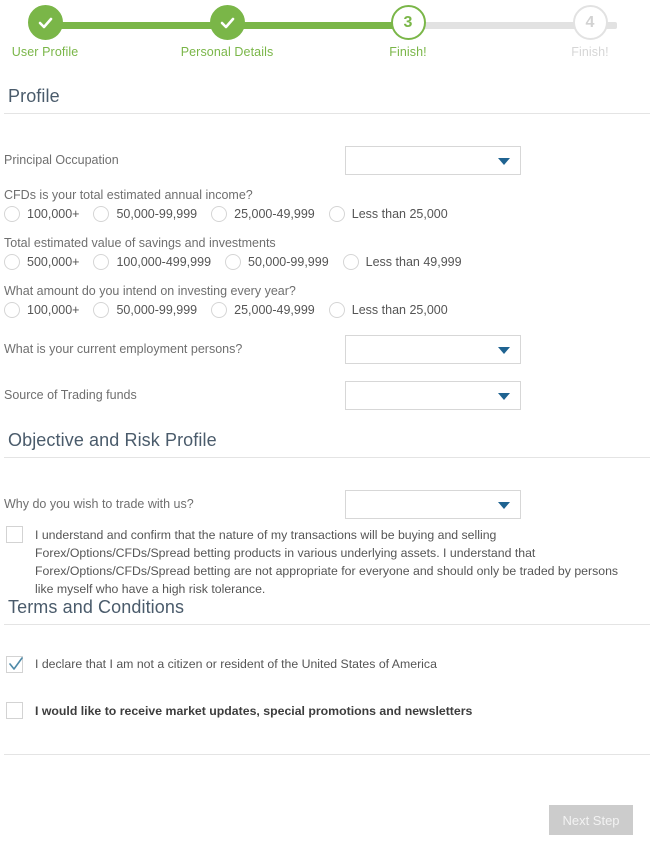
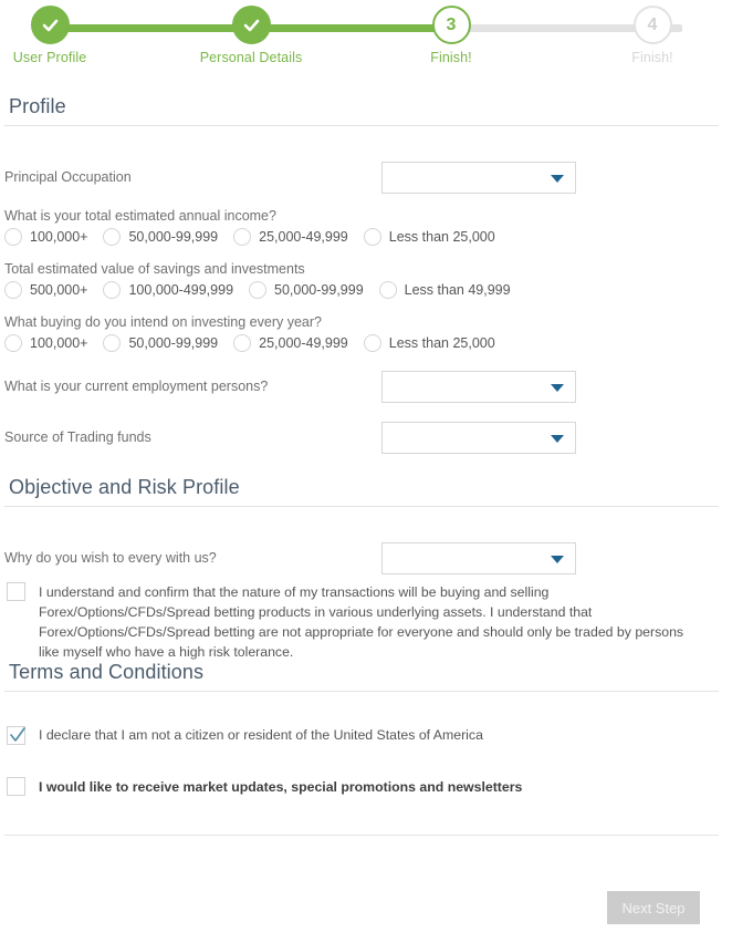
  User Profile
  Personal Details
  3
  Finish!
  4
  Finish!
  Profile
  Principal Occupation
- CFDs is your total estimated annual income?
+ What is your total estimated annual income?
  100,000+
  50,000-99,999
  25,000-49,999
  Less than 25,000
  Total estimated value of savings and investments
  500,000+
  100,000-499,999
  50,000-99,999
  Less than 49,999
- What amount do you intend on investing every year?
+ What buying do you intend on investing every year?
  100,000+
  50,000-99,999
  25,000-49,999
  Less than 25,000
  What is your current employment persons?
  Source of Trading funds
  Objective and Risk Profile
- Why do you wish to trade with us?
+ Why do you wish to every with us?
  I understand and confirm that the nature of my transactions will be buying and selling Forex/Options/CFDs/Spread betting products in various underlying assets. I understand that Forex/Options/CFDs/Spread betting are not appropriate for everyone and should only be traded by persons like myself who have a high risk tolerance.
  Terms and Conditions
  I declare that I am not a citizen or resident of the United States of America
  I would like to receive market updates, special promotions and newsletters
  Next Step
